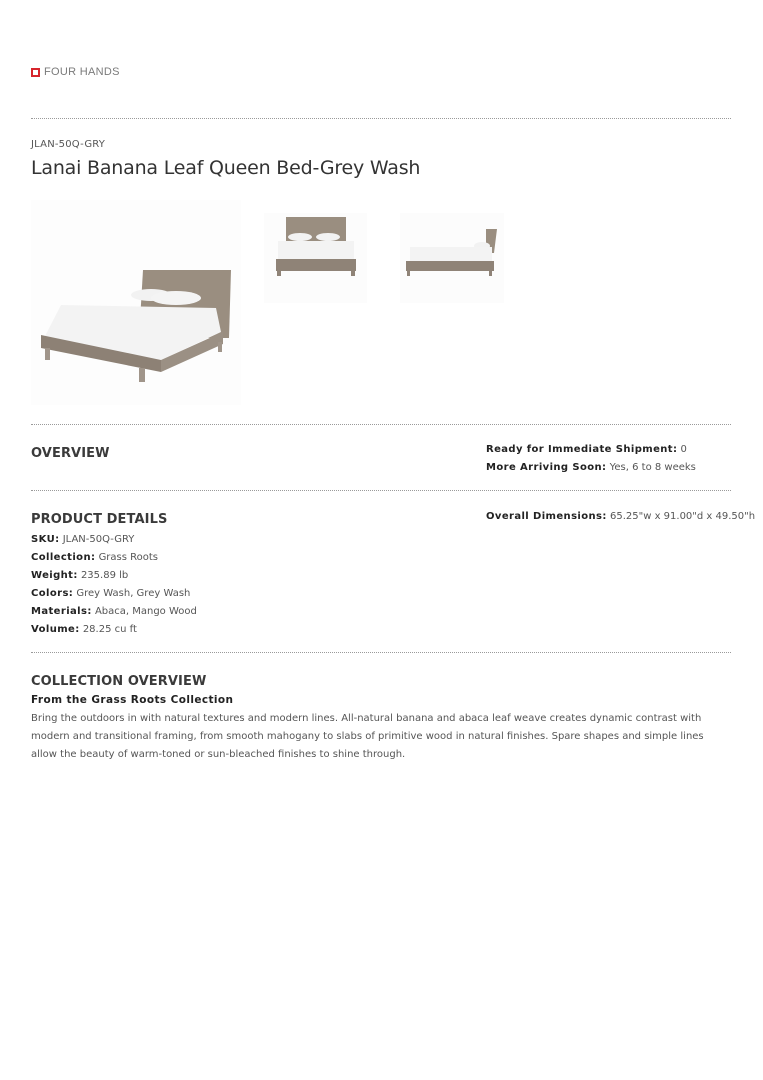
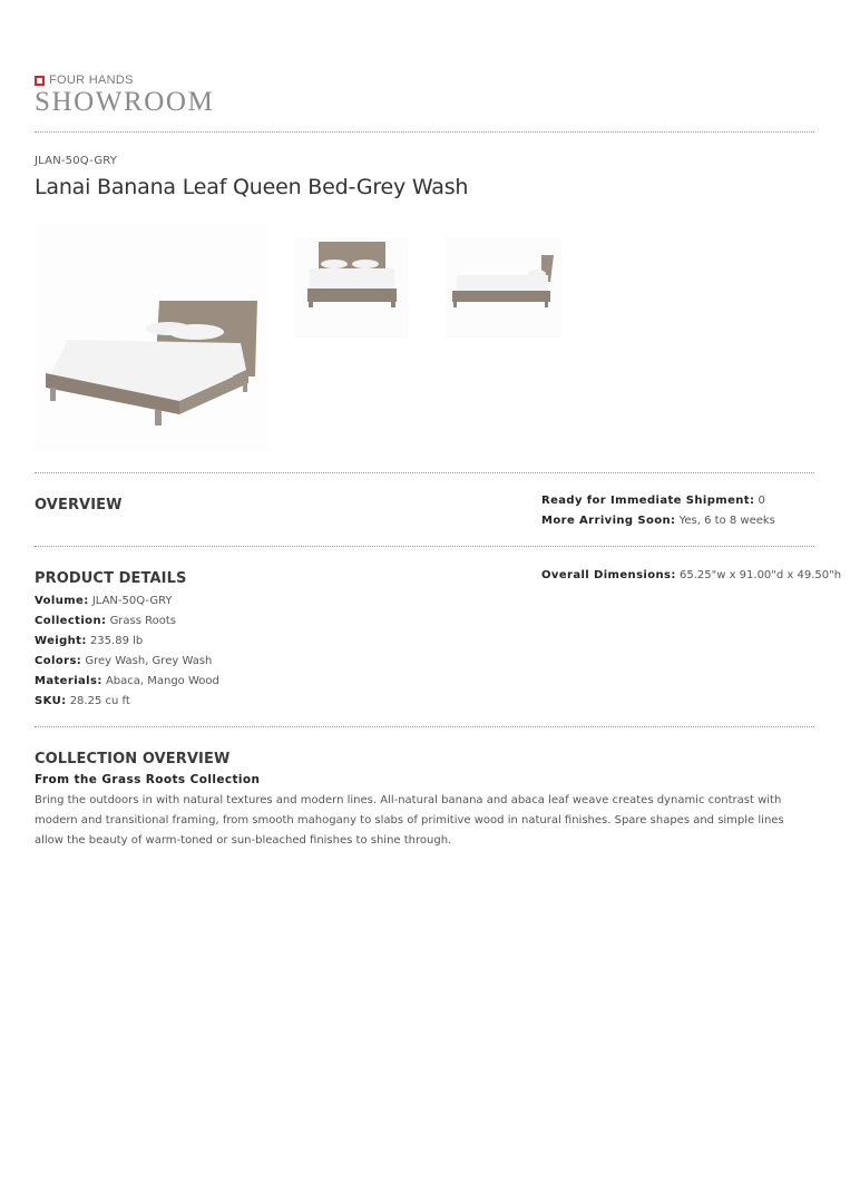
  FOUR HANDS
+ SHOWROOM
  JLAN-50Q-GRY
  Lanai Banana Leaf Queen Bed-Grey Wash
  OVERVIEW
  Ready for Immediate Shipment: 0
  More Arriving Soon: Yes, 6 to 8 weeks
  PRODUCT DETAILS
- SKU: JLAN-50Q-GRY
+ Volume: JLAN-50Q-GRY
  Collection: Grass Roots
  Weight: 235.89 lb
  Colors: Grey Wash, Grey Wash
  Materials: Abaca, Mango Wood
- Volume: 28.25 cu ft
+ SKU: 28.25 cu ft
  Overall Dimensions: 65.25"w x 91.00"d x 49.50"h
  COLLECTION OVERVIEW
  From the Grass Roots Collection
  Bring the outdoors in with natural textures and modern lines. All-natural banana and abaca leaf weave creates dynamic contrast with modern and transitional framing, from smooth mahogany to slabs of primitive wood in natural finishes. Spare shapes and simple lines allow the beauty of warm-toned or sun-bleached finishes to shine through.
